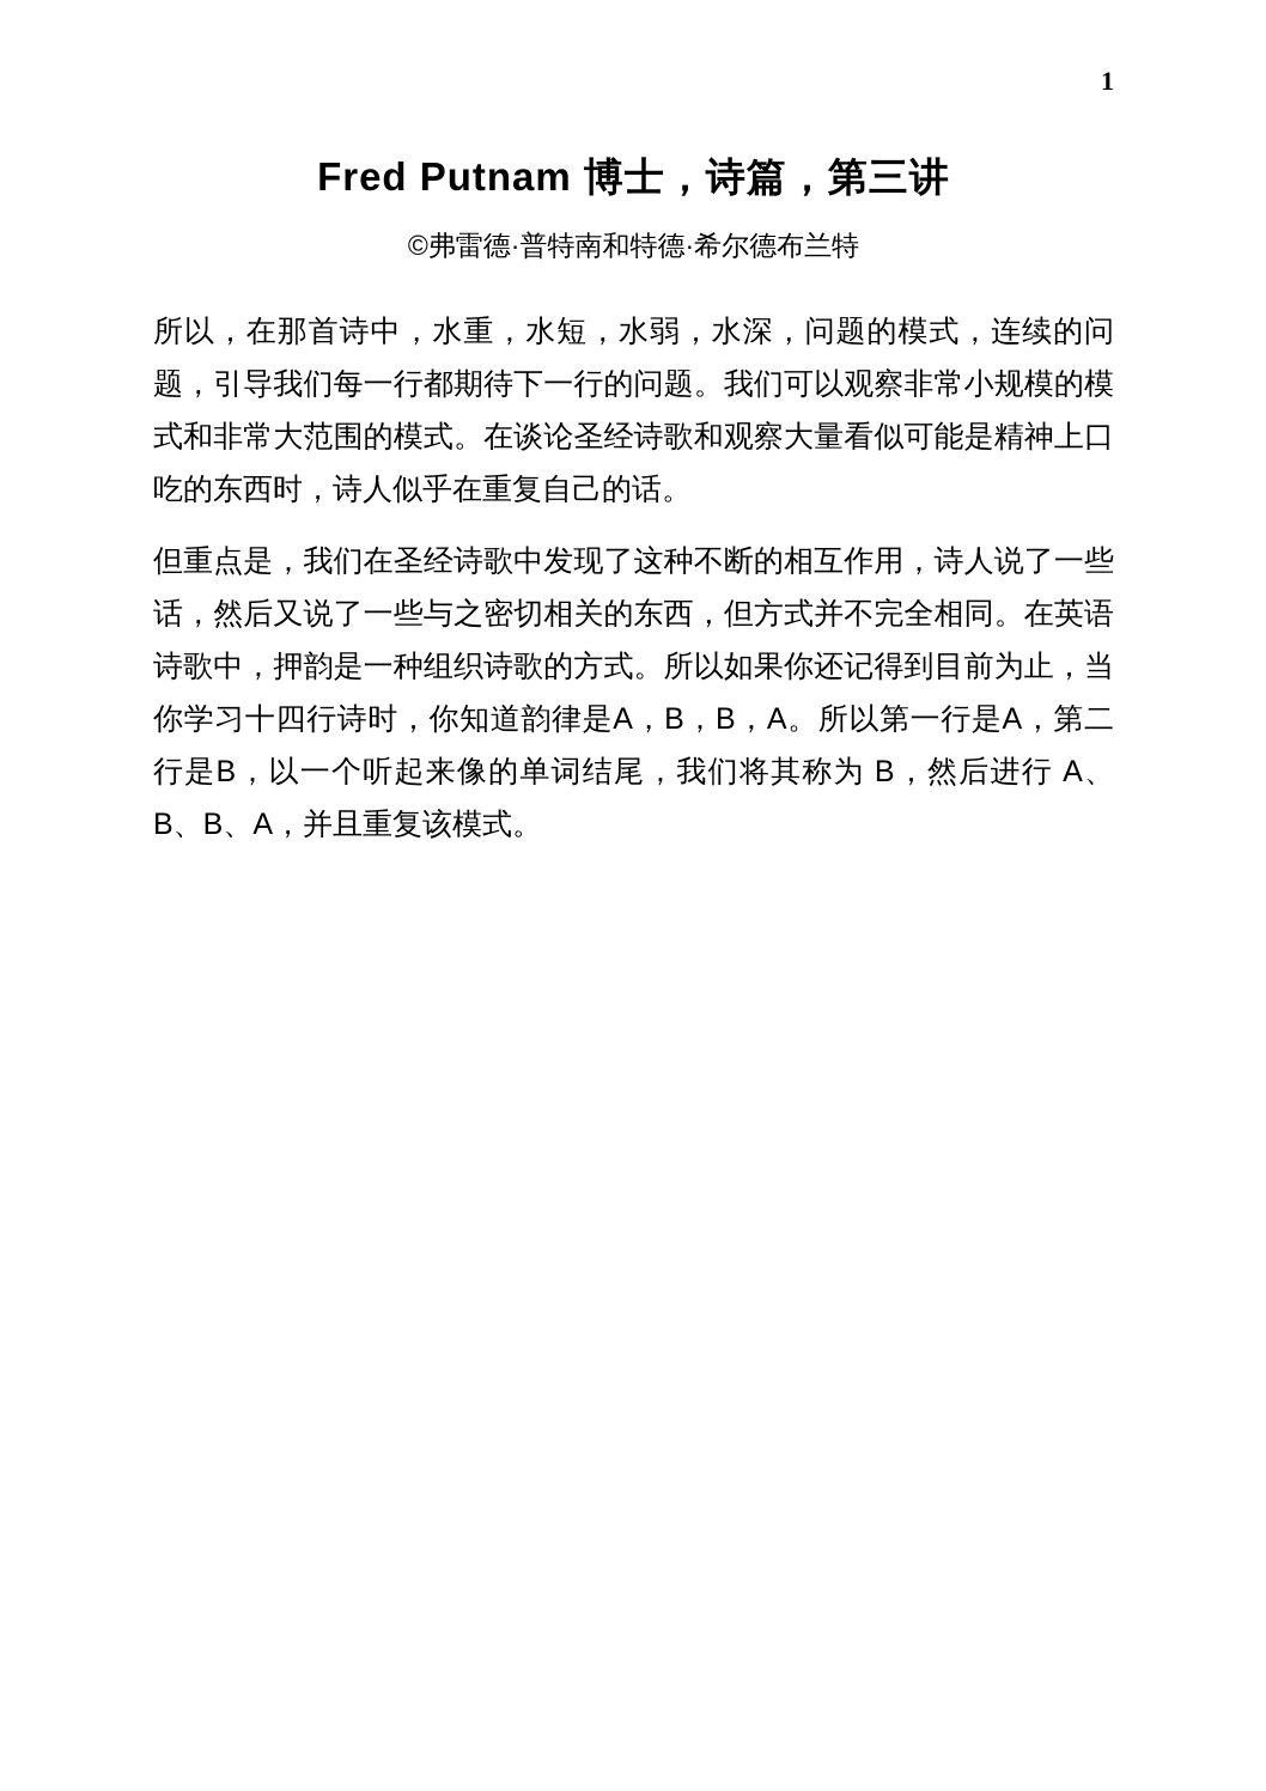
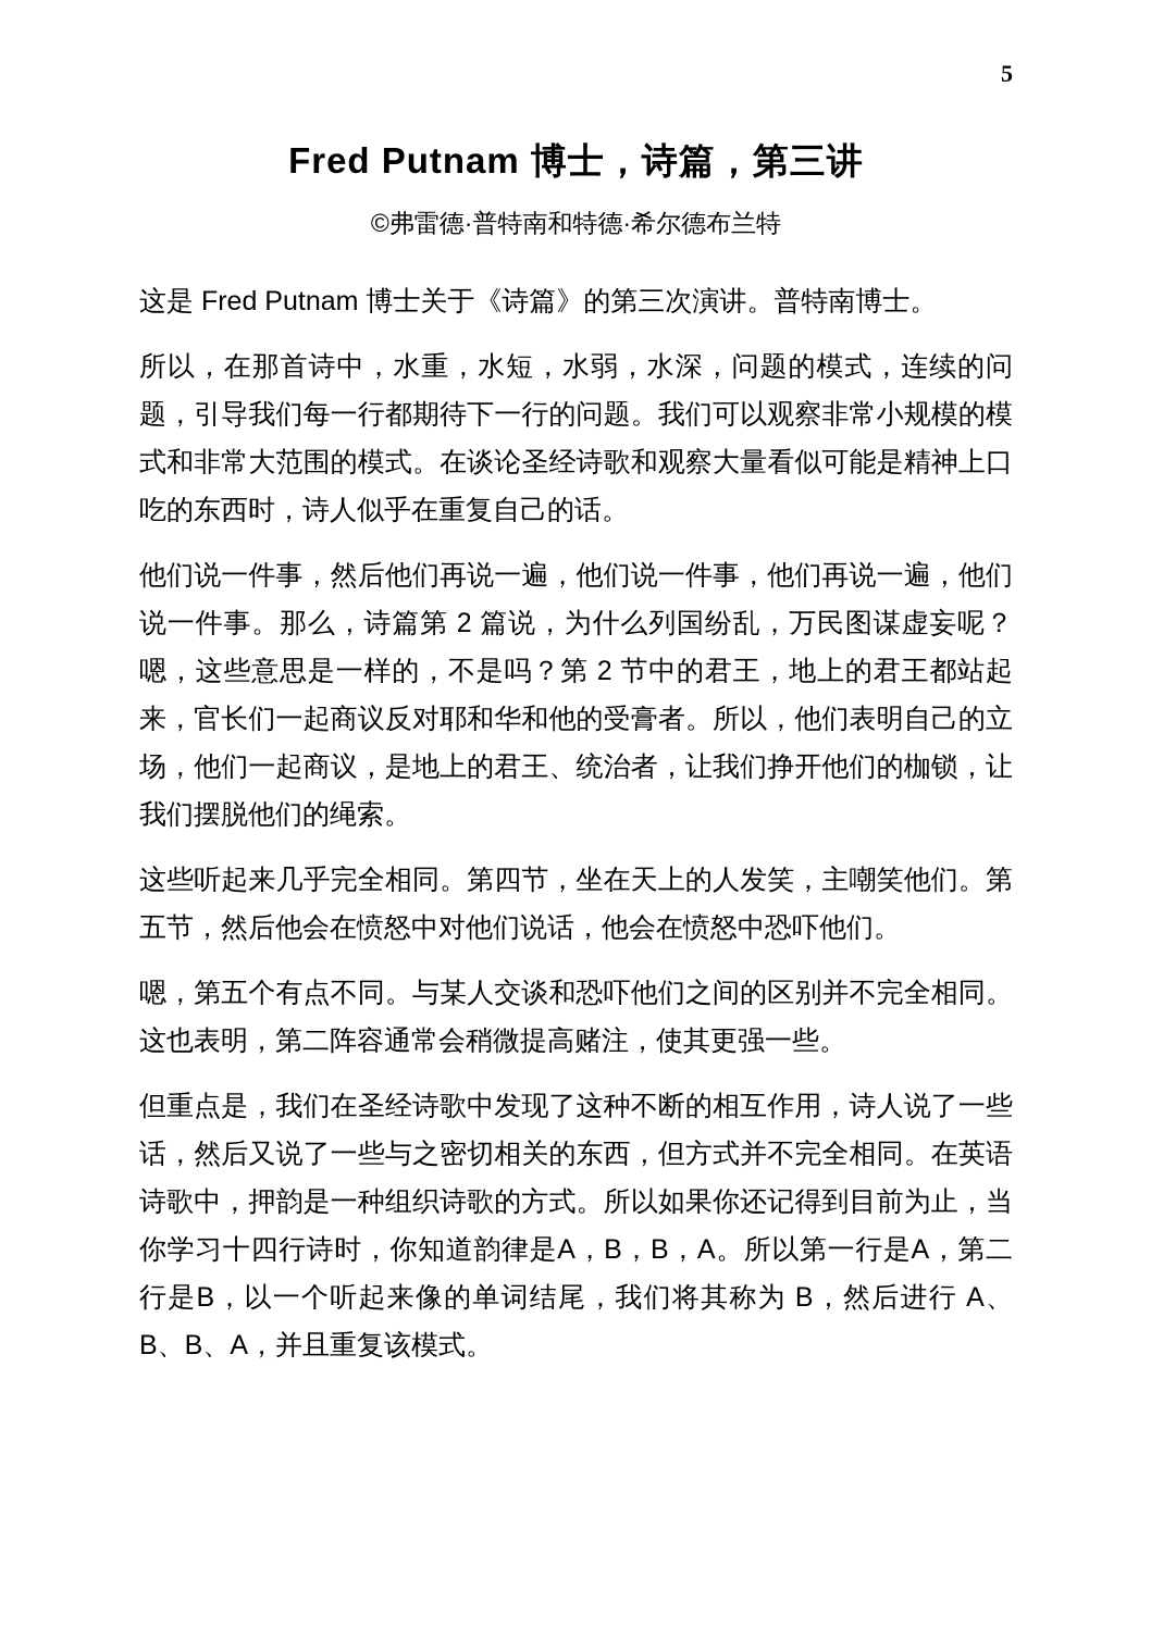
- 1
+ 5
  Fred Putnam 博士，诗篇，第三讲
  ©弗雷德·普特南和特德·希尔德布兰特
+ 这是 Fred Putnam 博士关于《诗篇》的第三次演讲。普特南博士。
  所以，在那首诗中，水重，水短，水弱，水深，问题的模式，连续的问题，引导我们每一行都期待下一行的问题。我们可以观察非常小规模的模式和非常大范围的模式。在谈论圣经诗歌和观察大量看似可能是精神上口吃的东西时，诗人似乎在重复自己的话。
+ 他们说一件事，然后他们再说一遍，他们说一件事，他们再说一遍，他们说一件事。那么，诗篇第 2 篇说，为什么列国纷乱，万民图谋虚妄呢？嗯，这些意思是一样的，不是吗？第 2 节中的君王，地上的君王都站起来，官长们一起商议反对耶和华和他的受膏者。所以，他们表明自己的立场，他们一起商议，是地上的君王、统治者，让我们挣开他们的枷锁，让我们摆脱他们的绳索。
+ 这些听起来几乎完全相同。第四节，坐在天上的人发笑，主嘲笑他们。第五节，然后他会在愤怒中对他们说话，他会在愤怒中恐吓他们。
+ 嗯，第五个有点不同。与某人交谈和恐吓他们之间的区别并不完全相同。这也表明，第二阵容通常会稍微提高赌注，使其更强一些。
  但重点是，我们在圣经诗歌中发现了这种不断的相互作用，诗人说了一些话，然后又说了一些与之密切相关的东西，但方式并不完全相同。在英语诗歌中，押韵是一种组织诗歌的方式。所以如果你还记得到目前为止，当你学习十四行诗时，你知道韵律是A，B，B，A。所以第一行是A，第二行是B，以一个听起来像的单词结尾，我们将其称为 B，然后进行 A、B、B、A，并且重复该模式。
